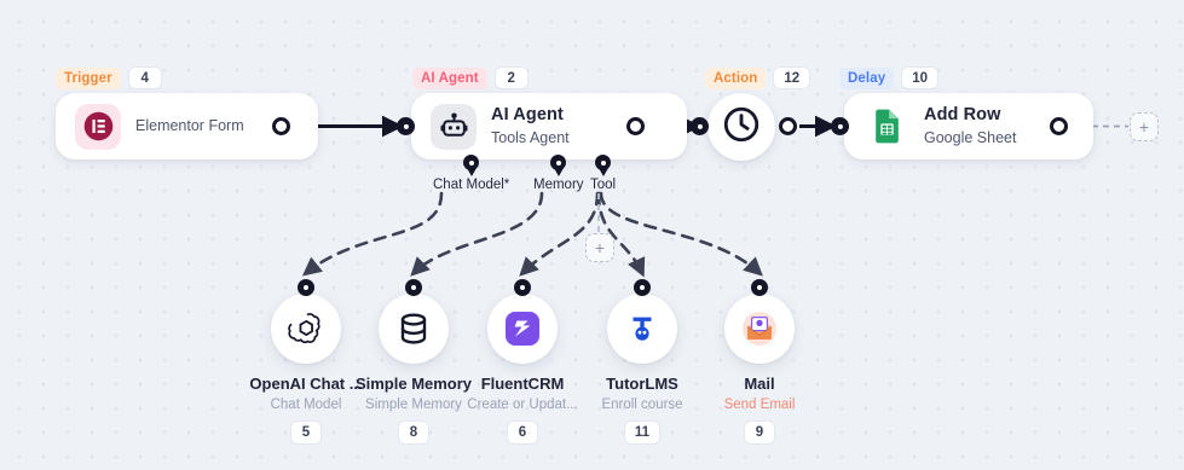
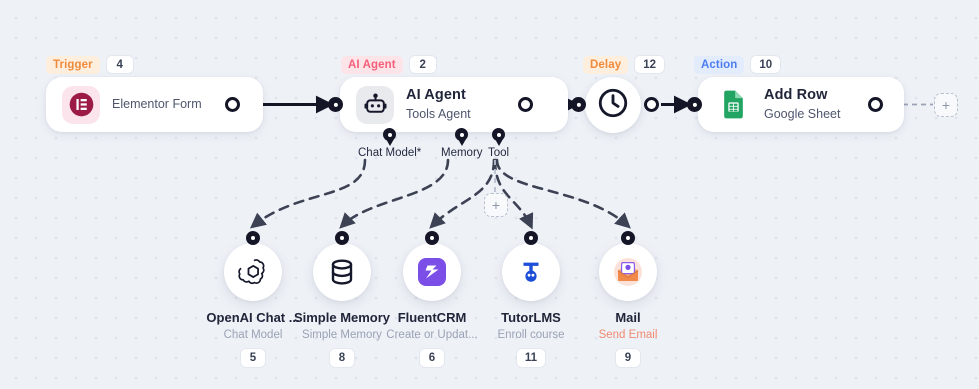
  Trigger
  4
  AI Agent
  2
- Action
+ Delay
  12
- Delay
+ Action
  10
  Elementor Form
  AI Agent
  Tools Agent
  Chat Model*
  Memory
  Tool
  Add Row
  Google Sheet
  +
  +
  OpenAI Chat ...
  Chat Model
  5
  Simple Memory
  Simple Memory
  8
  FluentCRM
  Create or Updat...
  6
  TutorLMS
  Enroll course
  11
  Mail
  Send Email
  9
